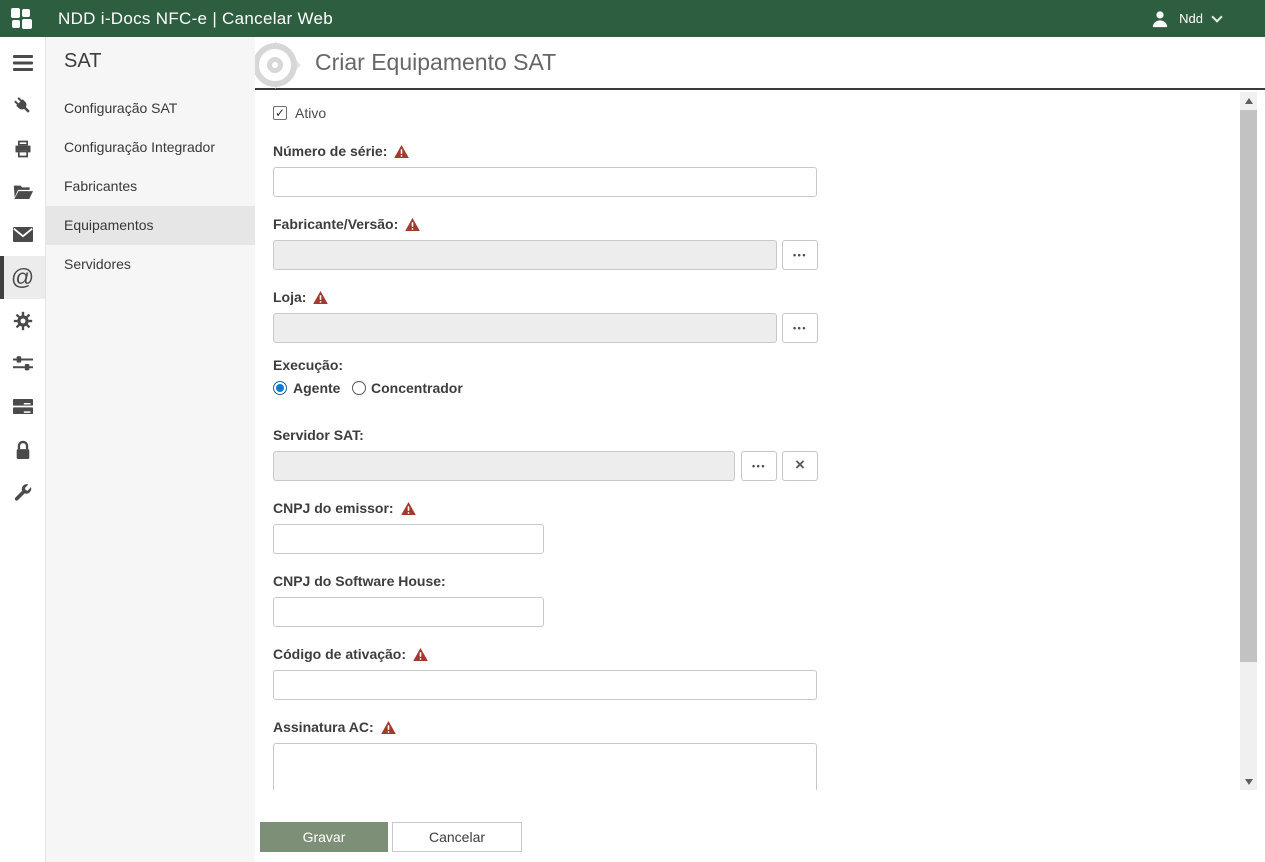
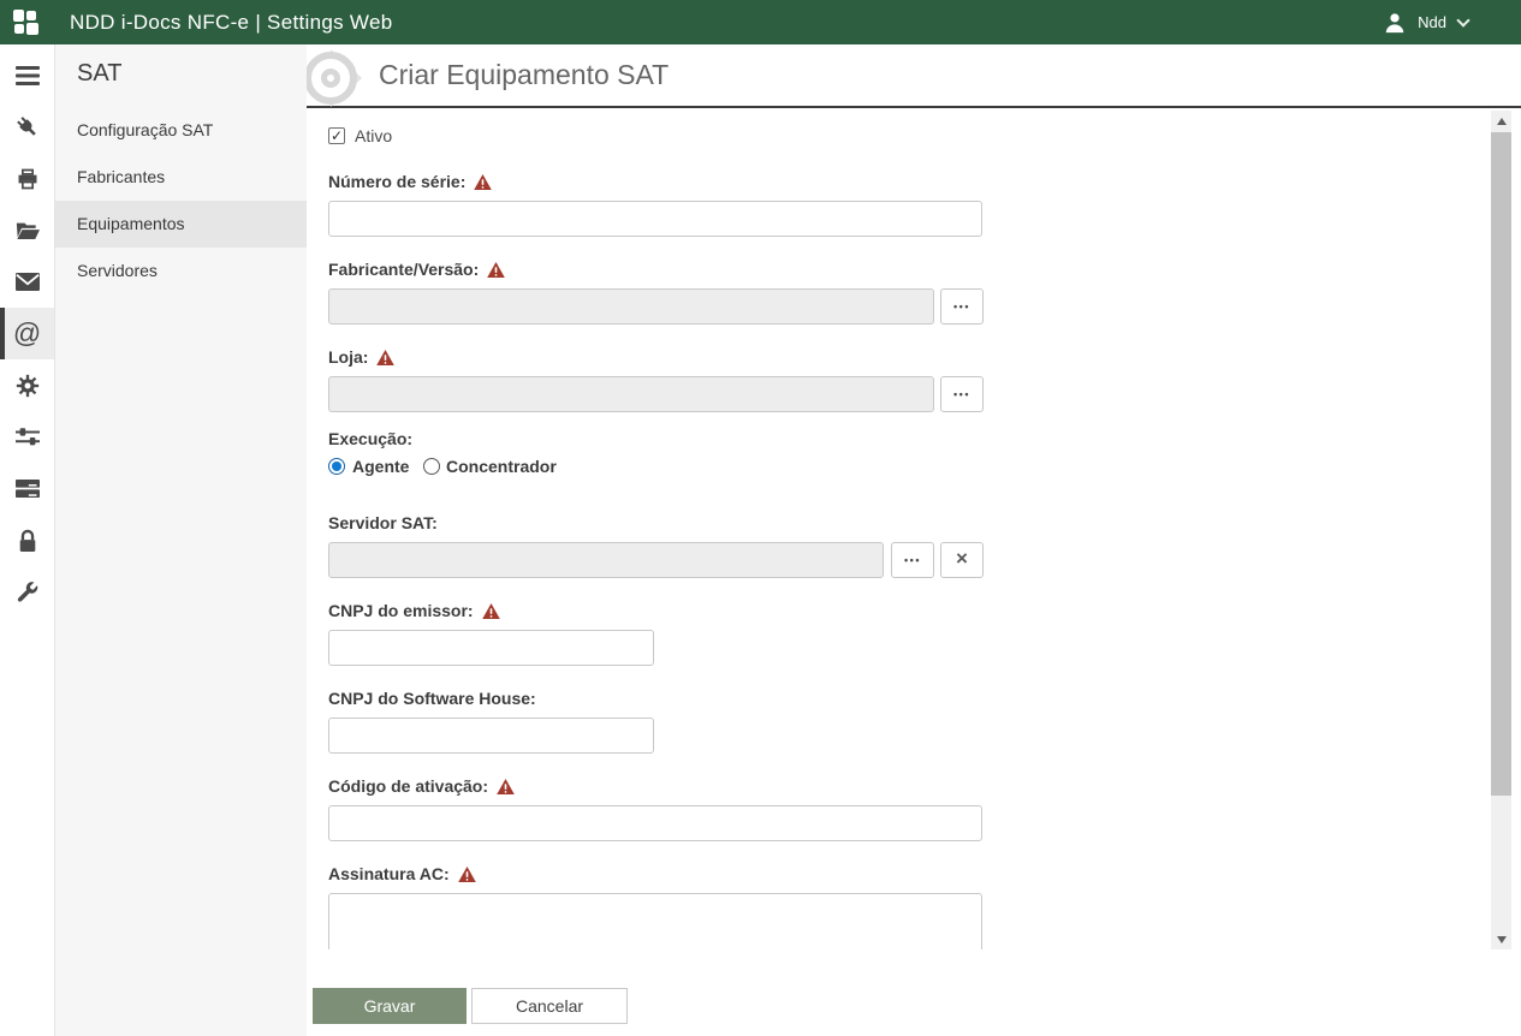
- NDD i-Docs NFC-e | Cancelar Web
+ NDD i-Docs NFC-e | Settings Web
  Ndd
  @
  SAT
  Configuração SAT
- Configuração Integrador
  Fabricantes
  Equipamentos
  Servidores
  Criar Equipamento SAT
  ✓
  Ativo
  Número de série:
  Fabricante/Versão:
  •••
  Loja:
  •••
  Execução:
  Agente
  Concentrador
  Servidor SAT:
  •••
  ×
  CNPJ do emissor:
  CNPJ do Software House:
  Código de ativação:
  Assinatura AC:
  Gravar
  Cancelar
